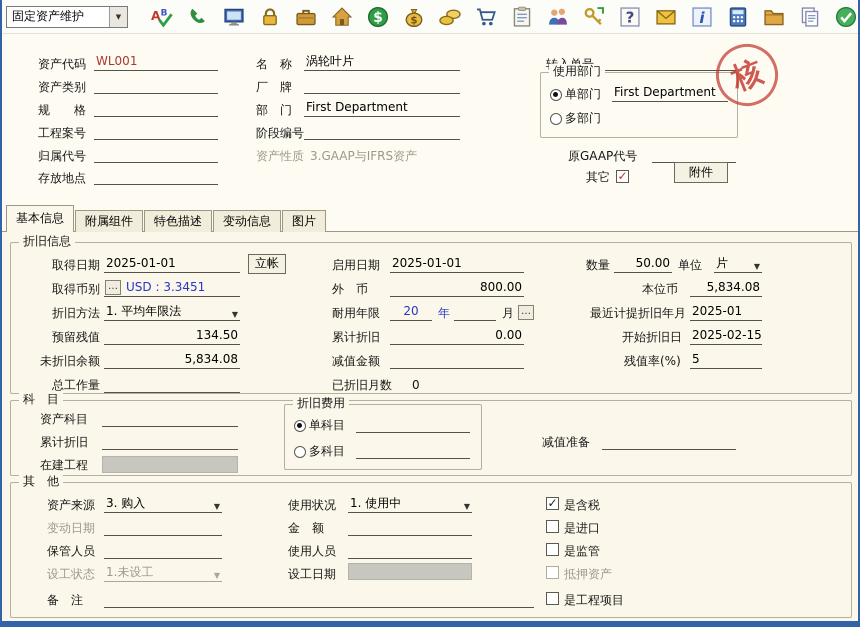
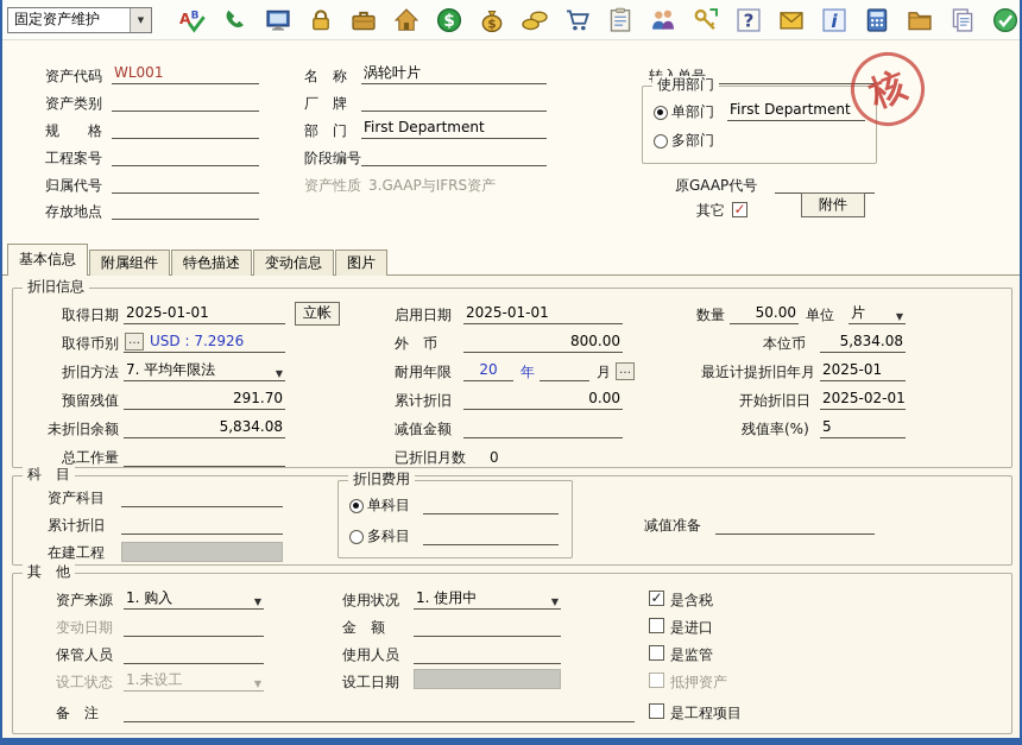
  固定资产维护
  ▼
  A
  B
  $
  $
  ?
  i
  资产代码
  WL001
  名 称
  涡轮叶片
  资产类别
  厂 牌
  使用部门
  单部门
  First Department
  多部门
  规 格
  部 门
  First Department
  工程案号
  阶段编号
  归属代号
  资产性质
  3.GAAP与IFRS资产
  原GAAP代号
  存放地点
  其它
  附件
  基本信息
  附属组件
  特色描述
  变动信息
  图片
  折旧信息
  取得日期
  2025-01-01
  立帐
  启用日期
  2025-01-01
  数量
  50.00
  单位
  片
  取得币别
- USD : 3.3451
+ USD : 7.2926
  外 币
  800.00
  本位币
  5,834.08
  折旧方法
- 1. 平均年限法
+ 7. 平均年限法
  耐用年限
  20
  年
  月
  最近计提折旧年月
  2025-01
  预留残值
- 134.50
+ 291.70
  累计折旧
  0.00
  开始折旧日
- 2025-02-15
+ 2025-02-01
  未折旧余额
  5,834.08
  减值金额
  残值率(%)
  5
  总工作量
  已折旧月数
  0
  科 目
  资产科目
  累计折旧
  在建工程
  折旧费用
  单科目
  多科目
  减值准备
  其 他
  资产来源
- 3. 购入
+ 1. 购入
  使用状况
  1. 使用中
  是含税
  变动日期
  金 额
  是进口
  保管人员
  使用人员
  是监管
  设工状态
  1.未设工
  设工日期
  抵押资产
  备 注
  是工程项目
